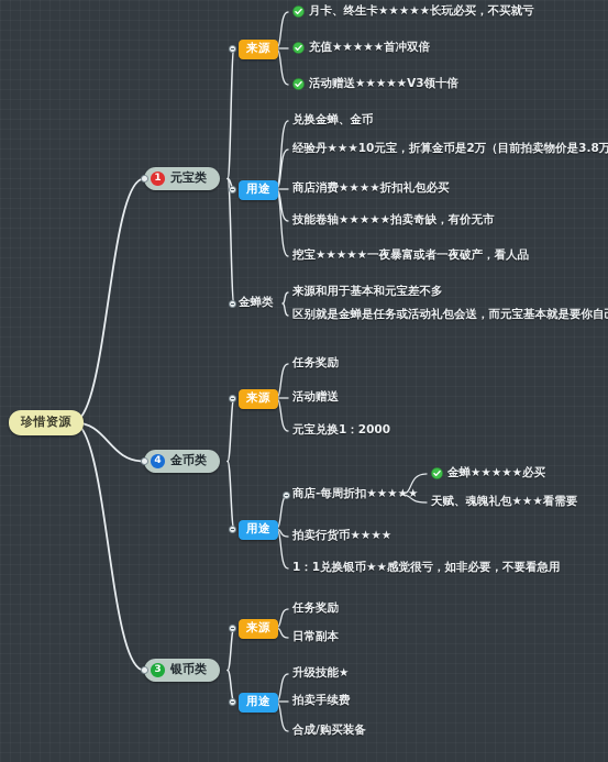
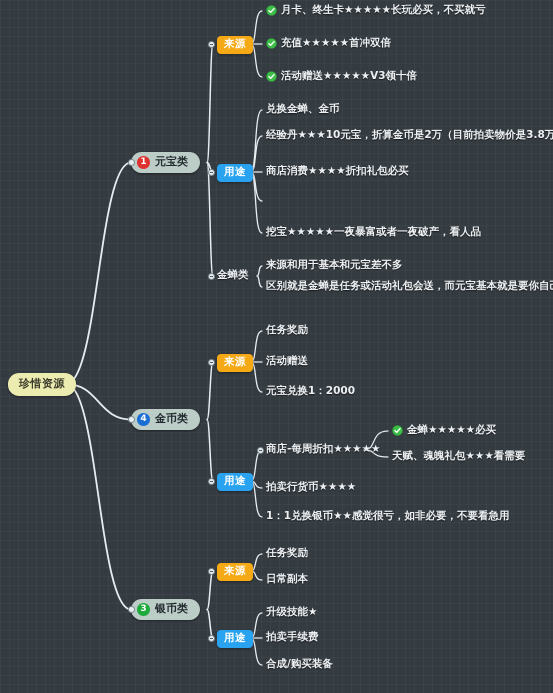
  珍惜资源
  1
  元宝类
  来源
  月卡、终生卡★★★★★长玩必买，不买就亏
  充值★★★★★首冲双倍
  活动赠送★★★★★V3领十倍
  用途
  兑换金蝉、金币
  经验丹★★★10元宝，折算金币是2万（目前拍卖物价是3.8万
  商店消费★★★★折扣礼包必买
- 技能卷轴★★★★★拍卖奇缺，有价无市
  挖宝★★★★★一夜暴富或者一夜破产，看人品
  金蝉类
  来源和用于基本和元宝差不多
  区别就是金蝉是任务或活动礼包会送，而元宝基本就是要你自
  4
  金币类
  来源
  任务奖励
  活动赠送
  元宝兑换1：2000
  用途
  商店-每周折扣★★★★★
  金蝉★★★★★必买
  天赋、魂魄礼包★★★看需要
  拍卖行货币★★★★
  1：1兑换银币★★感觉很亏，如非必要，不要看急用
  3
  银币类
  来源
  任务奖励
  日常副本
  用途
  升级技能★
  拍卖手续费
  合成/购买装备
